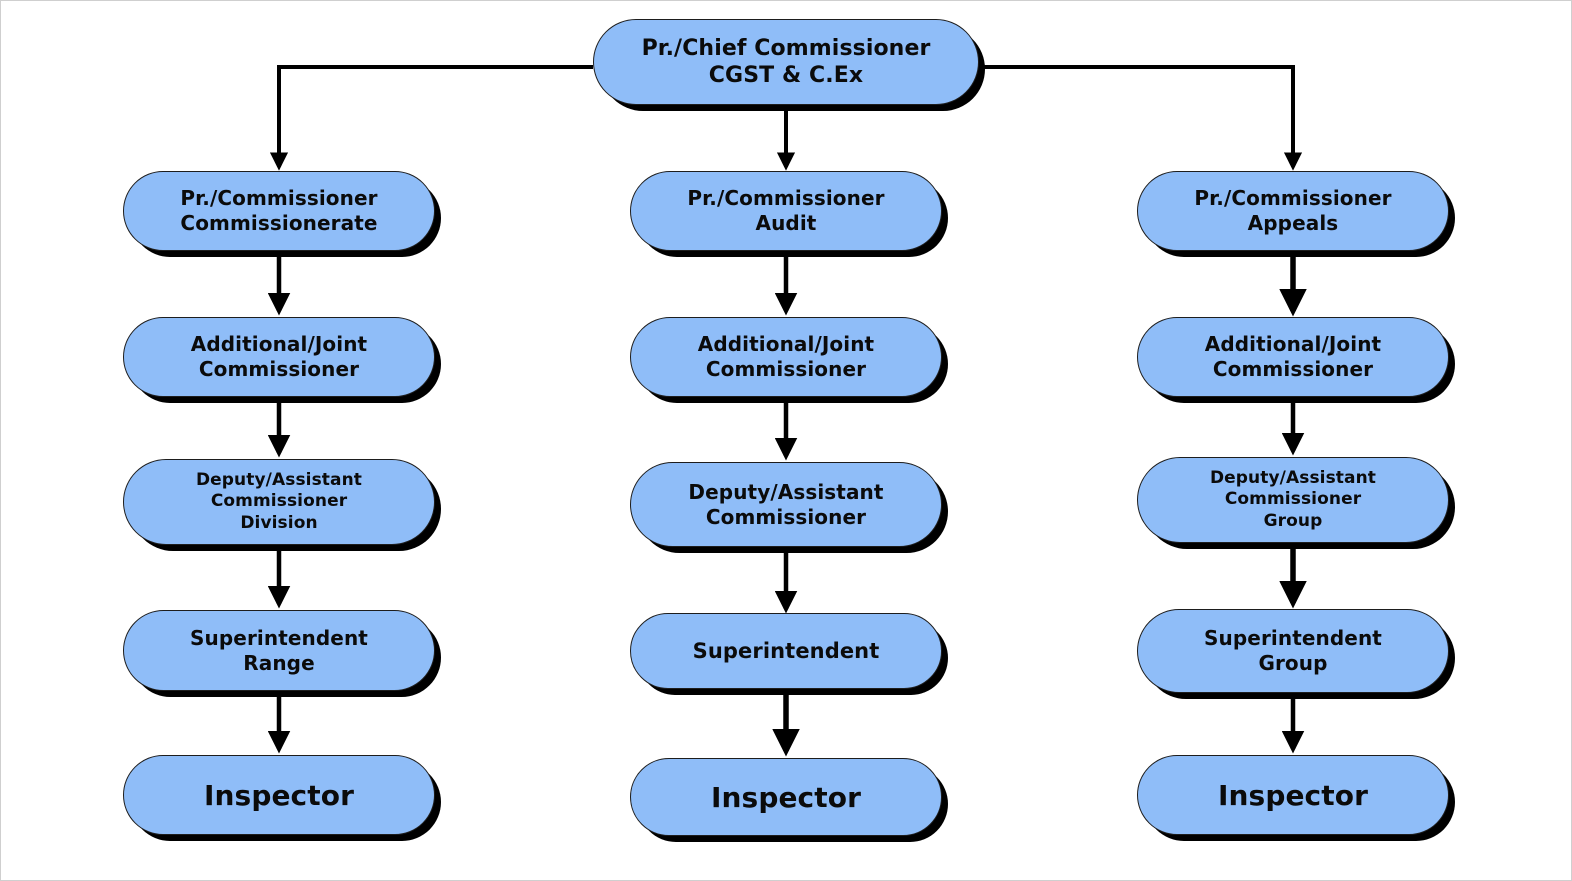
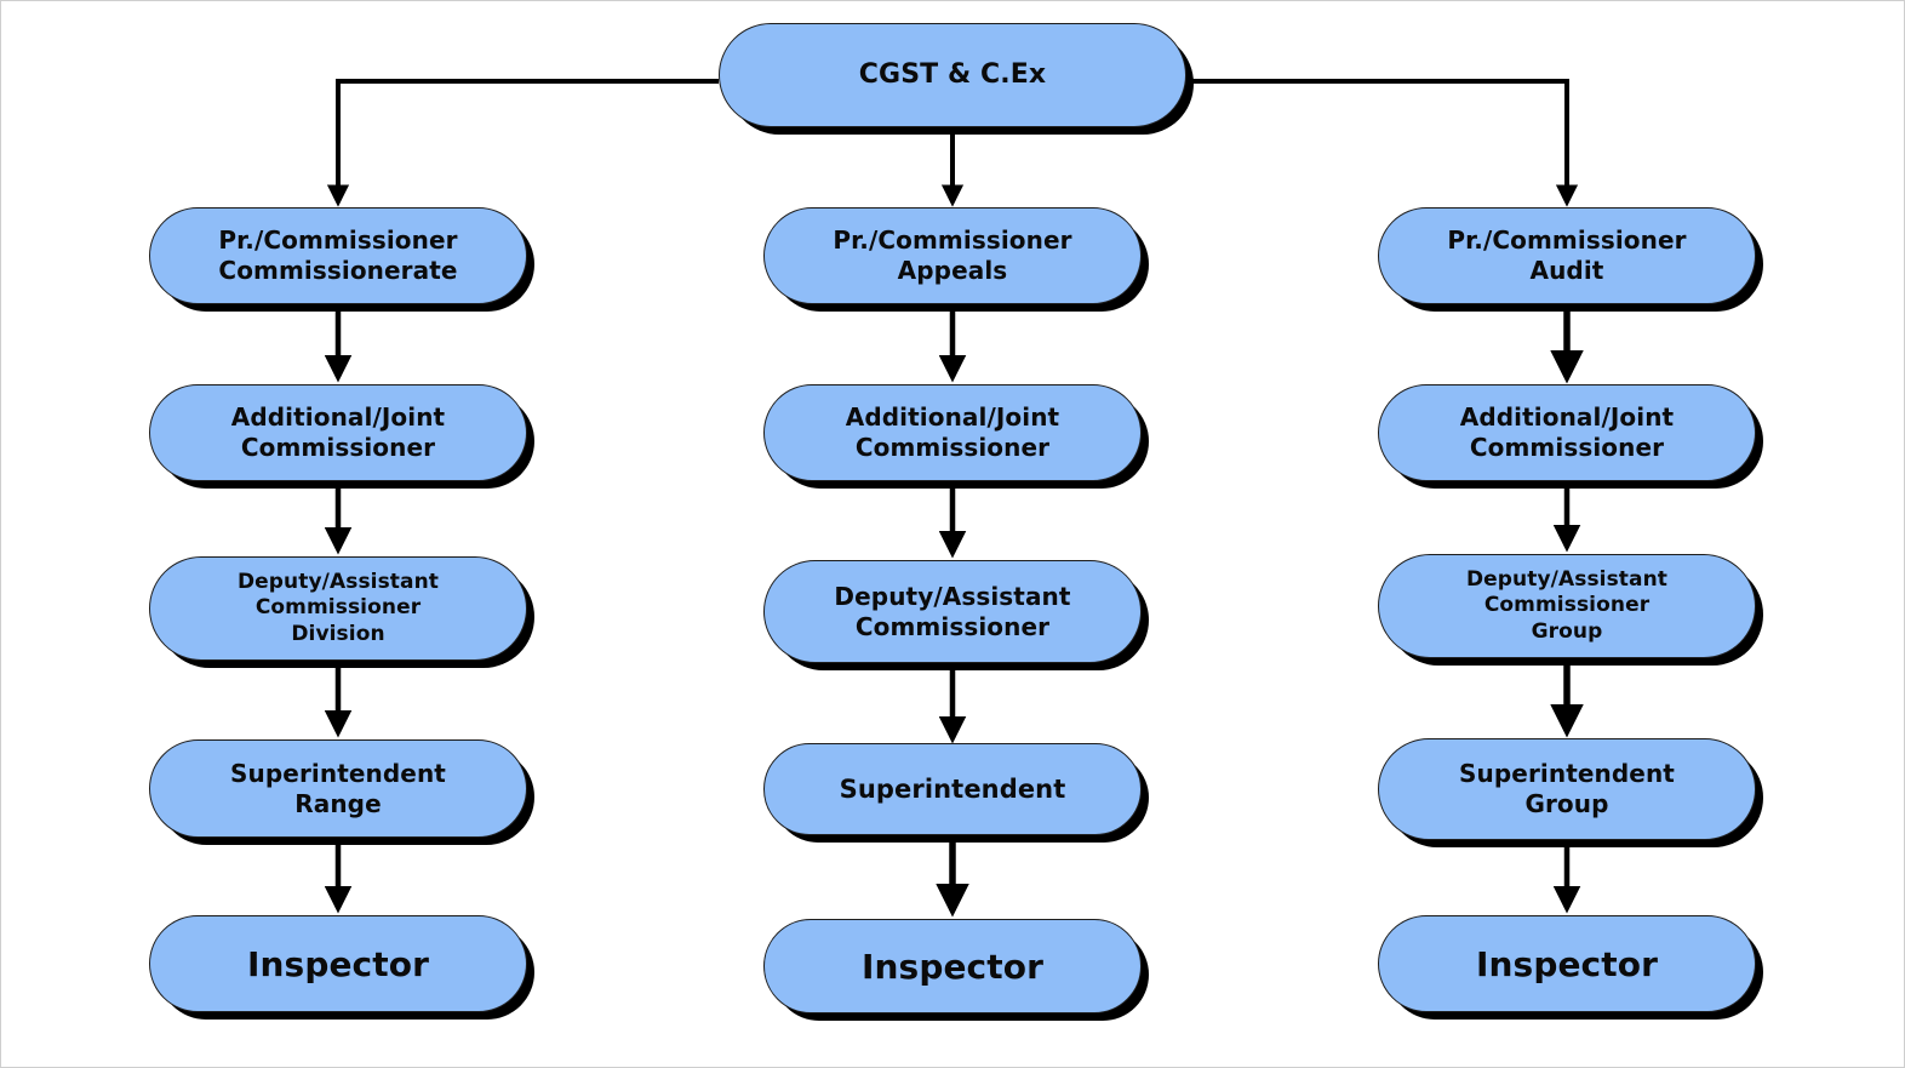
- Pr./Chief Commissioner
  CGST & C.Ex
  Pr./Commissioner
  Commissionerate
  Additional/Joint
  Commissioner
  Deputy/Assistant
  Commissioner
  Division
  Superintendent
  Range
  Inspector
  Pr./Commissioner
- Audit
+ Appeals
  Additional/Joint
  Commissioner
  Deputy/Assistant
  Commissioner
  Superintendent
  Inspector
  Pr./Commissioner
- Appeals
+ Audit
  Additional/Joint
  Commissioner
  Deputy/Assistant
  Commissioner
  Group
  Superintendent
  Group
  Inspector
